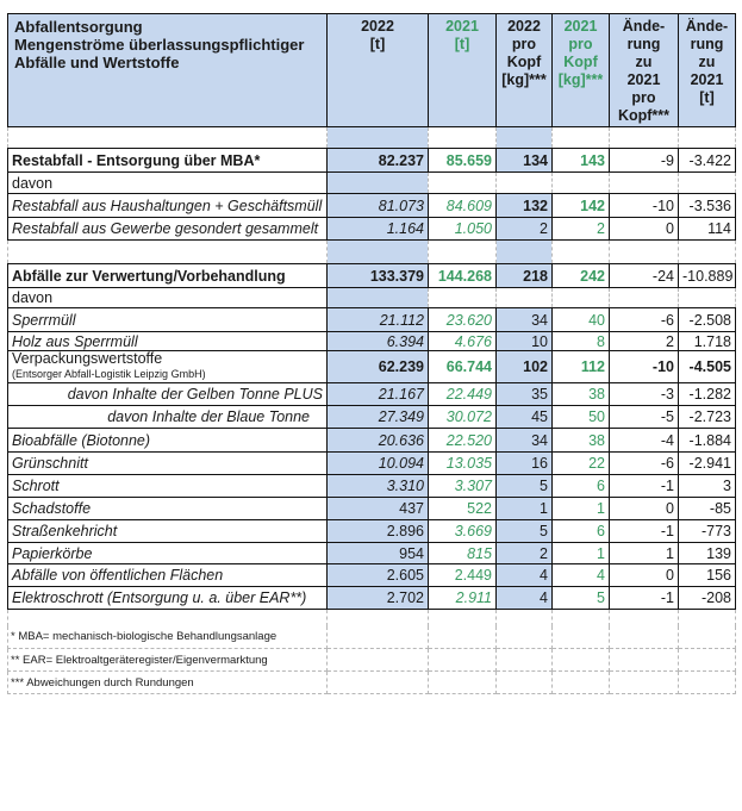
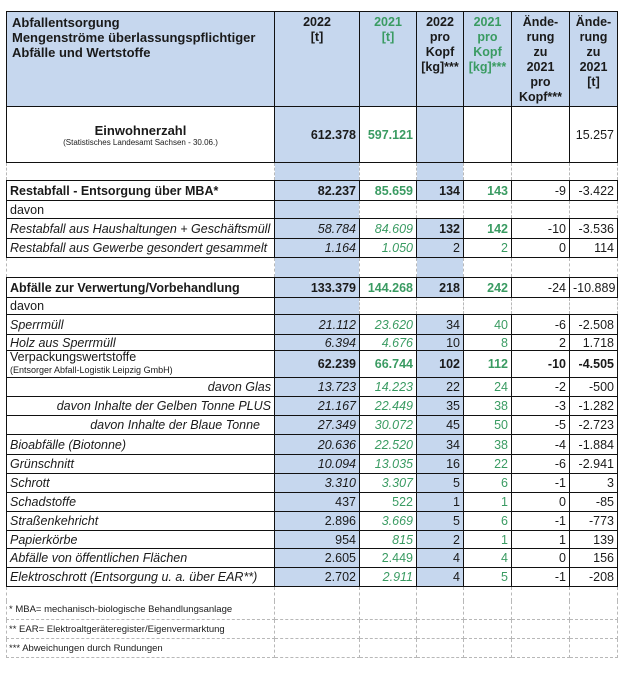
  Abfallentsorgung Mengenströme überlassungspflichtiger Abfälle und Wertstoffe	2022[t]	2021[t]	2022proKopf[kg]***	2021proKopf[kg]***	Ände-rungzu2021proKopf***	Ände-rungzu2021[t]
+ Einwohnerzahl (Statistisches Landesamt Sachsen - 30.06.)	612.378	597.121				15.257
  Restabfall - Entsorgung über MBA*	82.237	85.659	134	143	-9	-3.422
  davon
- Restabfall aus Haushaltungen + Geschäftsmüll	81.073	84.609	132	142	-10	-3.536
+ Restabfall aus Haushaltungen + Geschäftsmüll	58.784	84.609	132	142	-10	-3.536
  Restabfall aus Gewerbe gesondert gesammelt	1.164	1.050	2	2	0	114
  Abfälle zur Verwertung/Vorbehandlung	133.379	144.268	218	242	-24	-10.889
  davon
  Sperrmüll	21.112	23.620	34	40	-6	-2.508
  Holz aus Sperrmüll	6.394	4.676	10	8	2	1.718
  Verpackungswertstoffe (Entsorger Abfall-Logistik Leipzig GmbH)	62.239	66.744	102	112	-10	-4.505
+ davon Glas	13.723	14.223	22	24	-2	-500
  davon Inhalte der Gelben Tonne PLUS	21.167	22.449	35	38	-3	-1.282
  davon Inhalte der Blaue Tonne	27.349	30.072	45	50	-5	-2.723
  Bioabfälle (Biotonne)	20.636	22.520	34	38	-4	-1.884
  Grünschnitt	10.094	13.035	16	22	-6	-2.941
  Schrott	3.310	3.307	5	6	-1	3
  Schadstoffe	437	522	1	1	0	-85
  Straßenkehricht	2.896	3.669	5	6	-1	-773
  Papierkörbe	954	815	2	1	1	139
  Abfälle von öffentlichen Flächen	2.605	2.449	4	4	0	156
  Elektroschrott (Entsorgung u. a. über EAR**)	2.702	2.911	4	5	-1	-208
  * MBA= mechanisch-biologische Behandlungsanlage
  ** EAR= Elektroaltgeräteregister/Eigenvermarktung
  *** Abweichungen durch Rundungen
